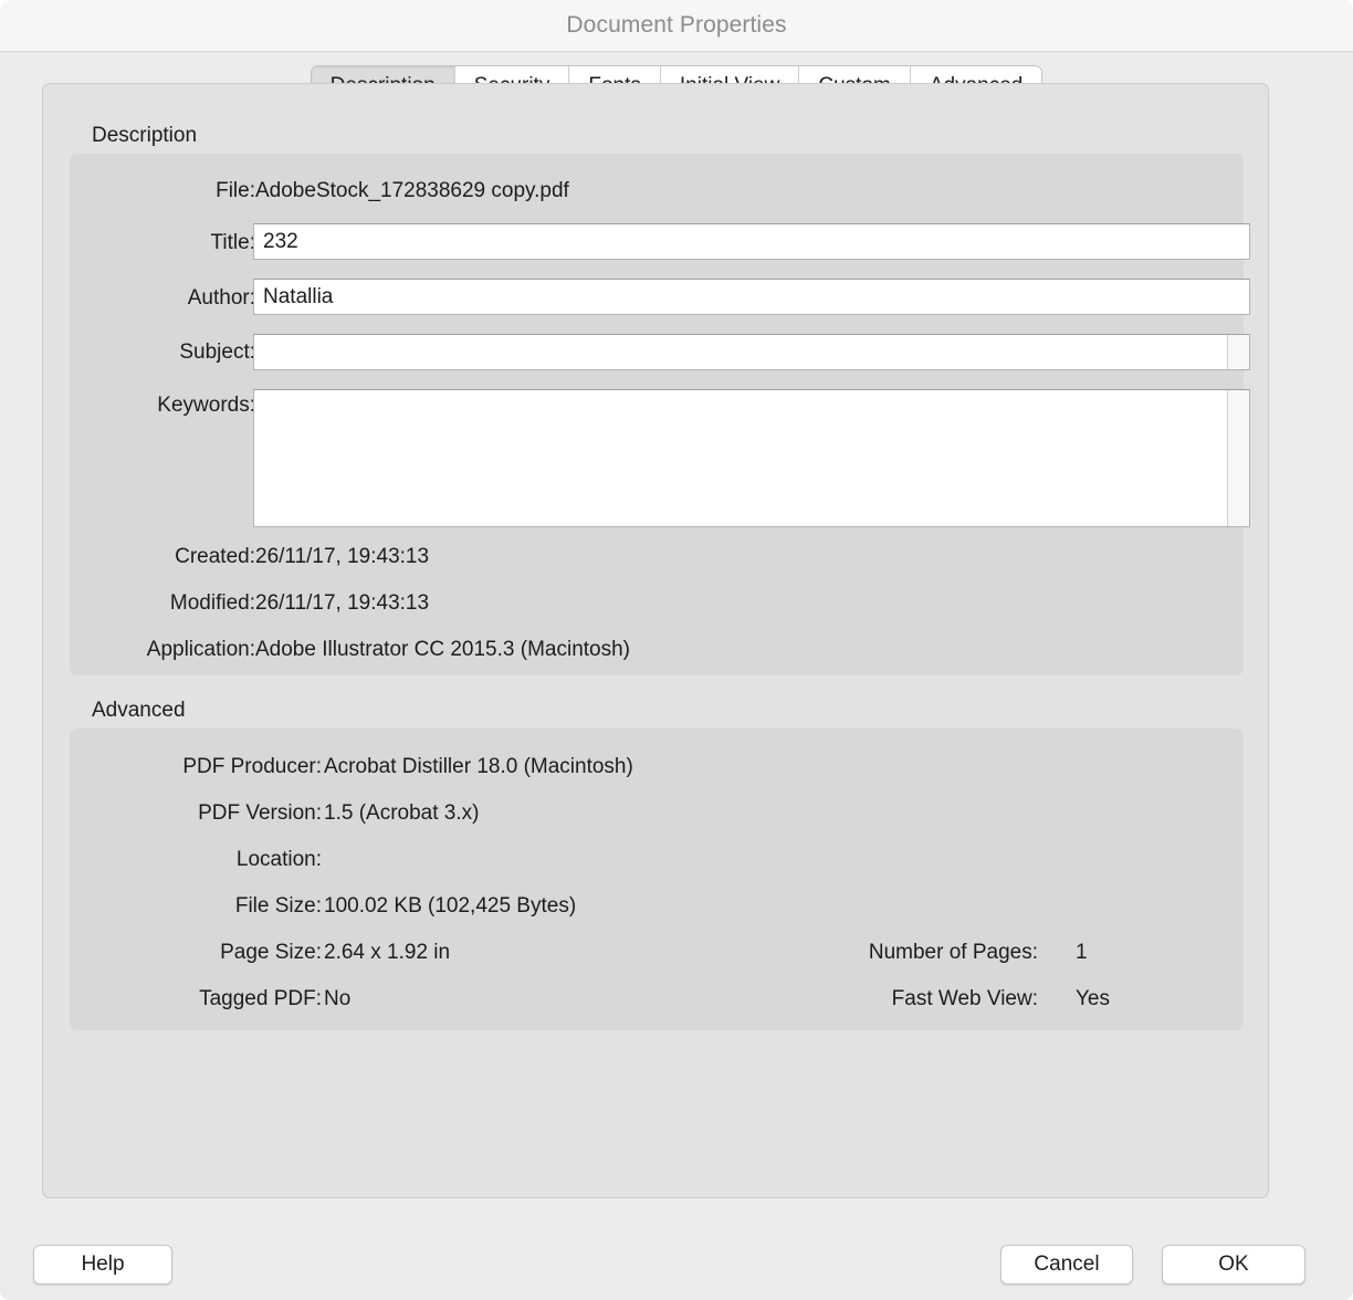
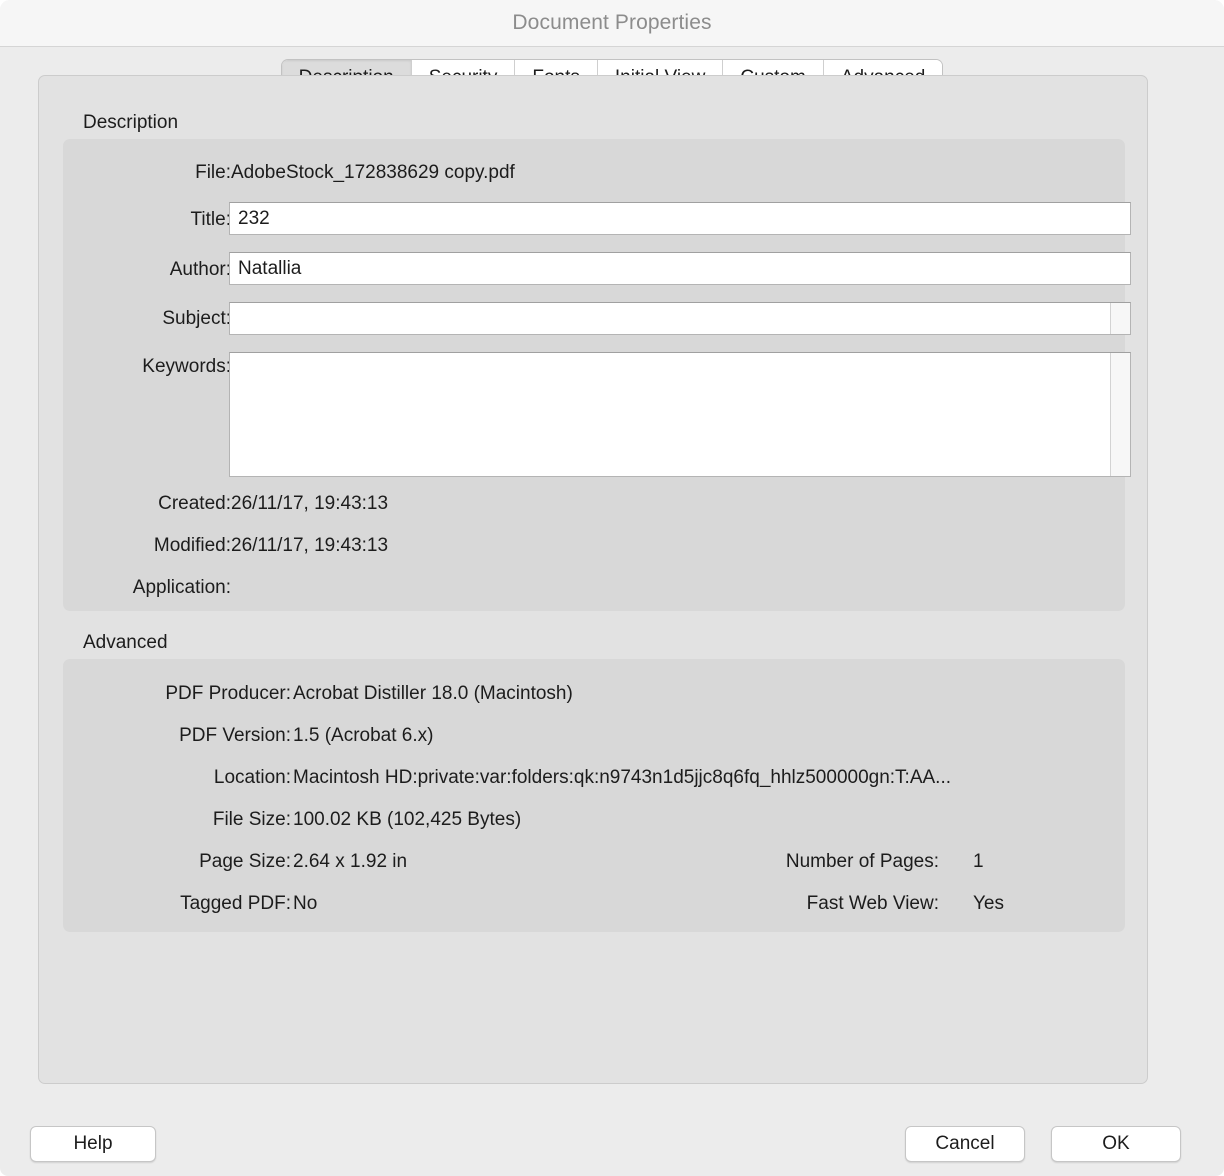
  Document Properties
  Description
  File:
  AdobeStock_172838629 copy.pdf
  Title
  232
  Author
  Natallia
  Subject
  Keywords
  Created:
  26/11/17, 19:43:13
  Modified:
  26/11/17, 19:43:13
  Application:
- Adobe Illustrator CC 2015.3 (Macintosh)
  Advanced
  PDF Producer:
  Acrobat Distiller 18.0 (Macintosh)
  PDF Version:
- 1.5 (Acrobat 3.x)
+ 1.5 (Acrobat 6.x)
  Location:
+ Macintosh HD:private:var:folders:qk:n9743n1d5jjc8q6fq_hhlz500000gn:T:AA...
  File Size:
  100.02 KB (102,425 Bytes)
  Page Size:
  2.64 x 1.92 in
  Number of Pages:
  1
  Tagged PDF:
  No
  Fast Web View:
  Yes
  Help
  Cancel
  OK
